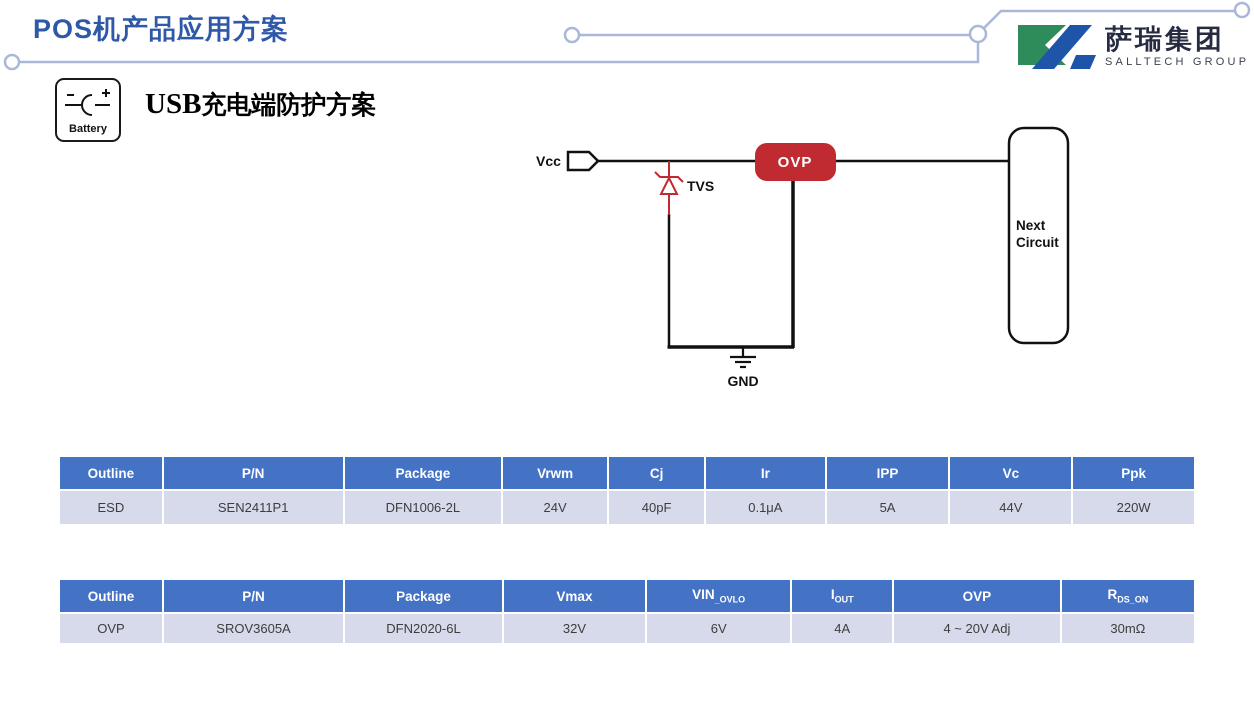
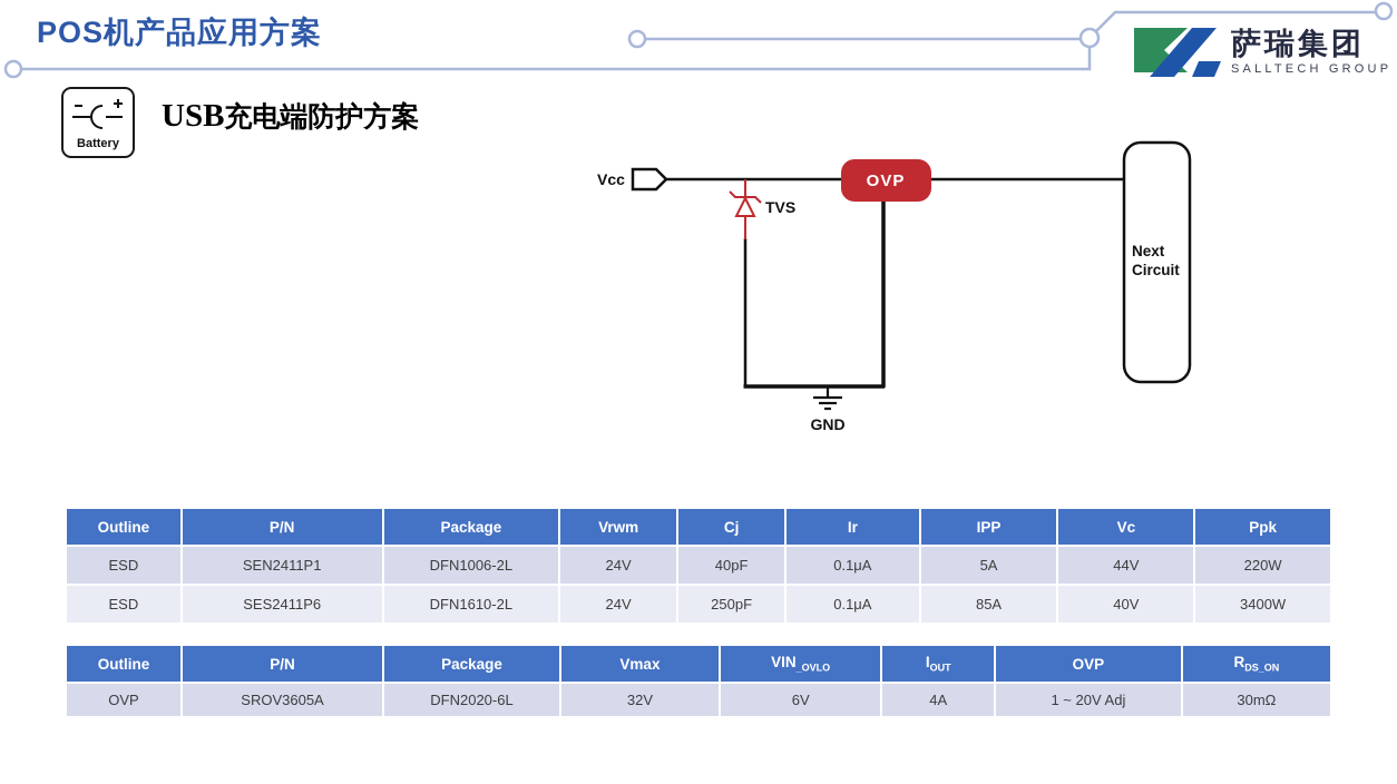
  POS机产品应用方案
  萨瑞集团
  SALLTECH GROUP
  Battery
  USB充电端防护方案
  Vcc
  TVS
  OVP
  GND
  Next
  Circuit
  Outline	P/N	Package	Vrwm	Cj	Ir	IPP	Vc	Ppk
  ESD	SEN2411P1	DFN1006-2L	24V	40pF	0.1μA	5A	44V	220W
+ ESD	SES2411P6	DFN1610-2L	24V	250pF	0.1μA	85A	40V	3400W
  Outline	P/N	Package	Vmax	VIN_OVLO	IOUT	OVP	RDS_ON
- OVP	SROV3605A	DFN2020-6L	32V	6V	4A	4 ~ 20V Adj	30mΩ
+ OVP	SROV3605A	DFN2020-6L	32V	6V	4A	1 ~ 20V Adj	30mΩ
